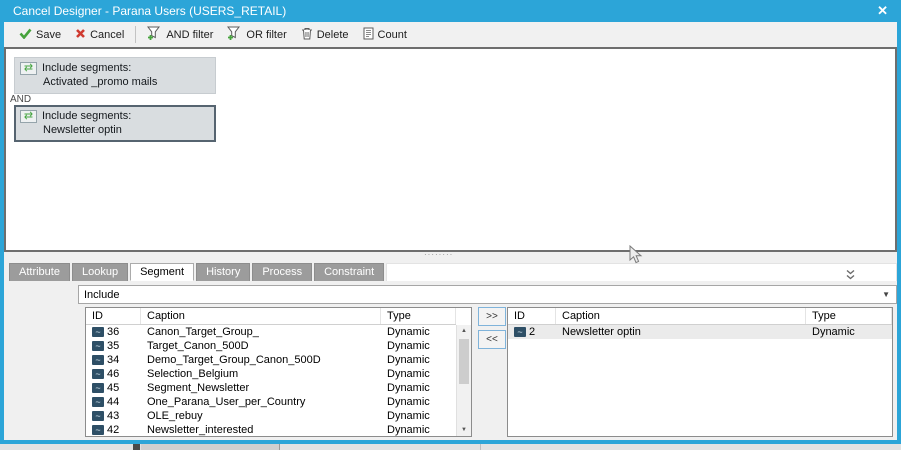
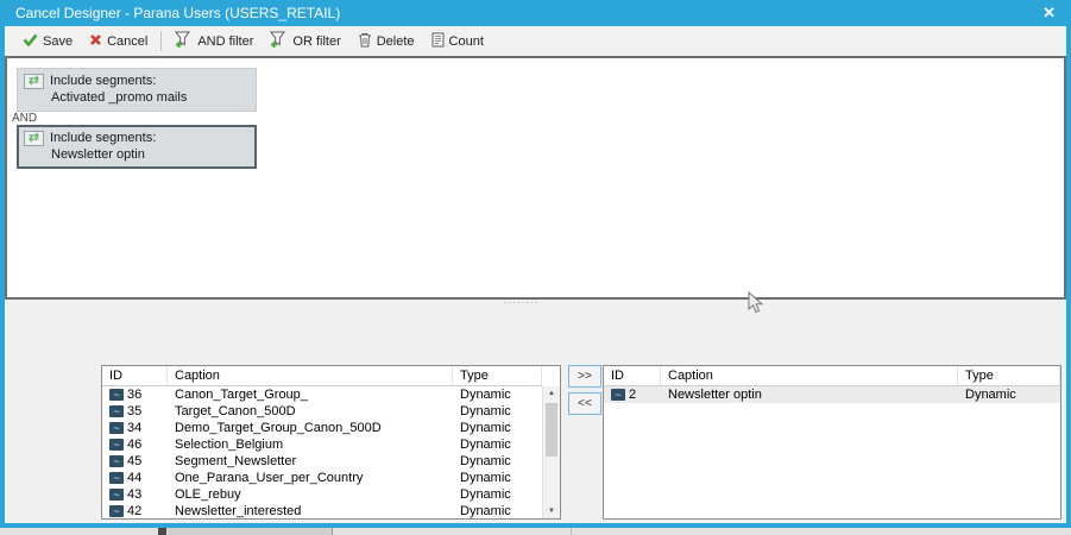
  Cancel Designer - Parana Users (USERS_RETAIL)
  ✕
  Save
  Cancel
  AND filter
  OR filter
  Delete
  Count
  ⇄
  Include segments:
  Activated _promo mails
  AND
  ⇄
  Include segments:
  Newsletter optin
- Attribute
- Lookup
- Segment
- History
- Process
- Constraint
- Include
- ▼
  ID
  Caption
  Type
  ~
  36
  Canon_Target_Group_
  Dynamic
  ~
  35
  Target_Canon_500D
  Dynamic
  ~
  34
  Demo_Target_Group_Canon_500D
  Dynamic
  ~
  46
  Selection_Belgium
  Dynamic
  ~
  45
  Segment_Newsletter
  Dynamic
  ~
  44
  One_Parana_User_per_Country
  Dynamic
  ~
  43
  OLE_rebuy
  Dynamic
  ~
  42
  Newsletter_interested
  Dynamic
  >>
  <<
  ID
  Caption
  Type
  ~
  2
  Newsletter optin
  Dynamic
